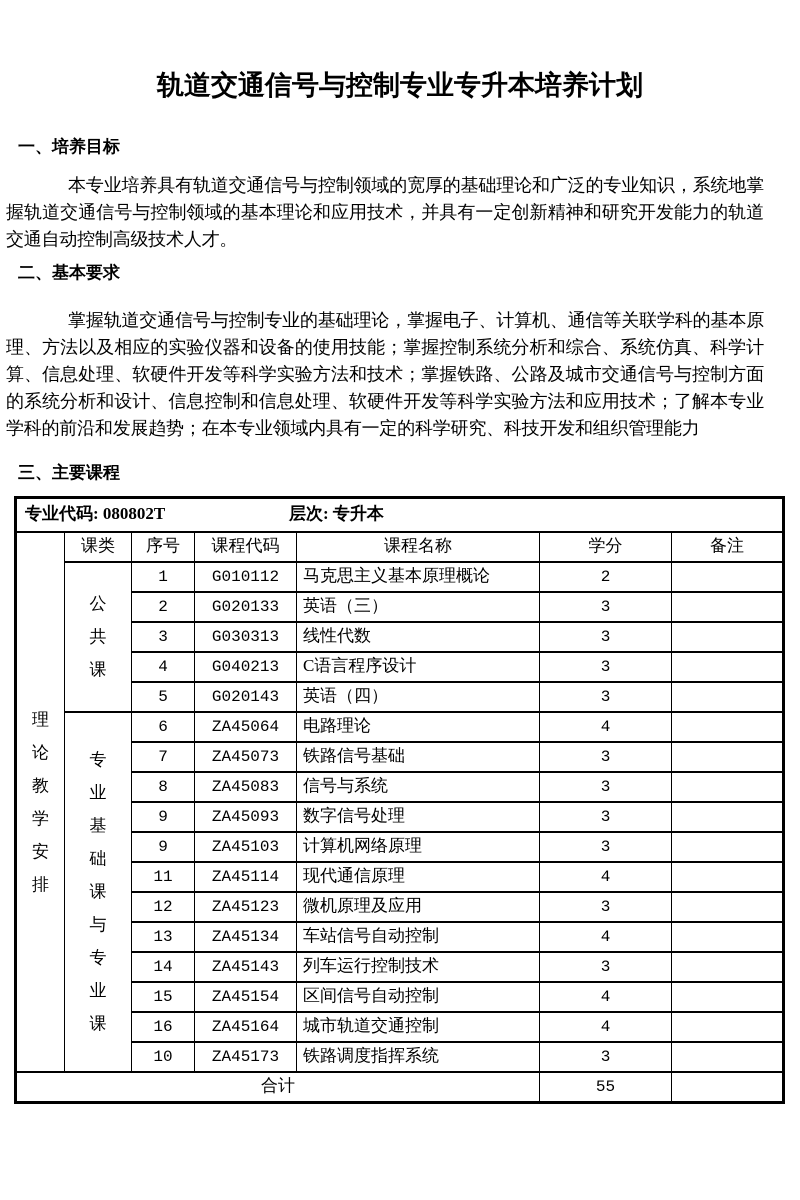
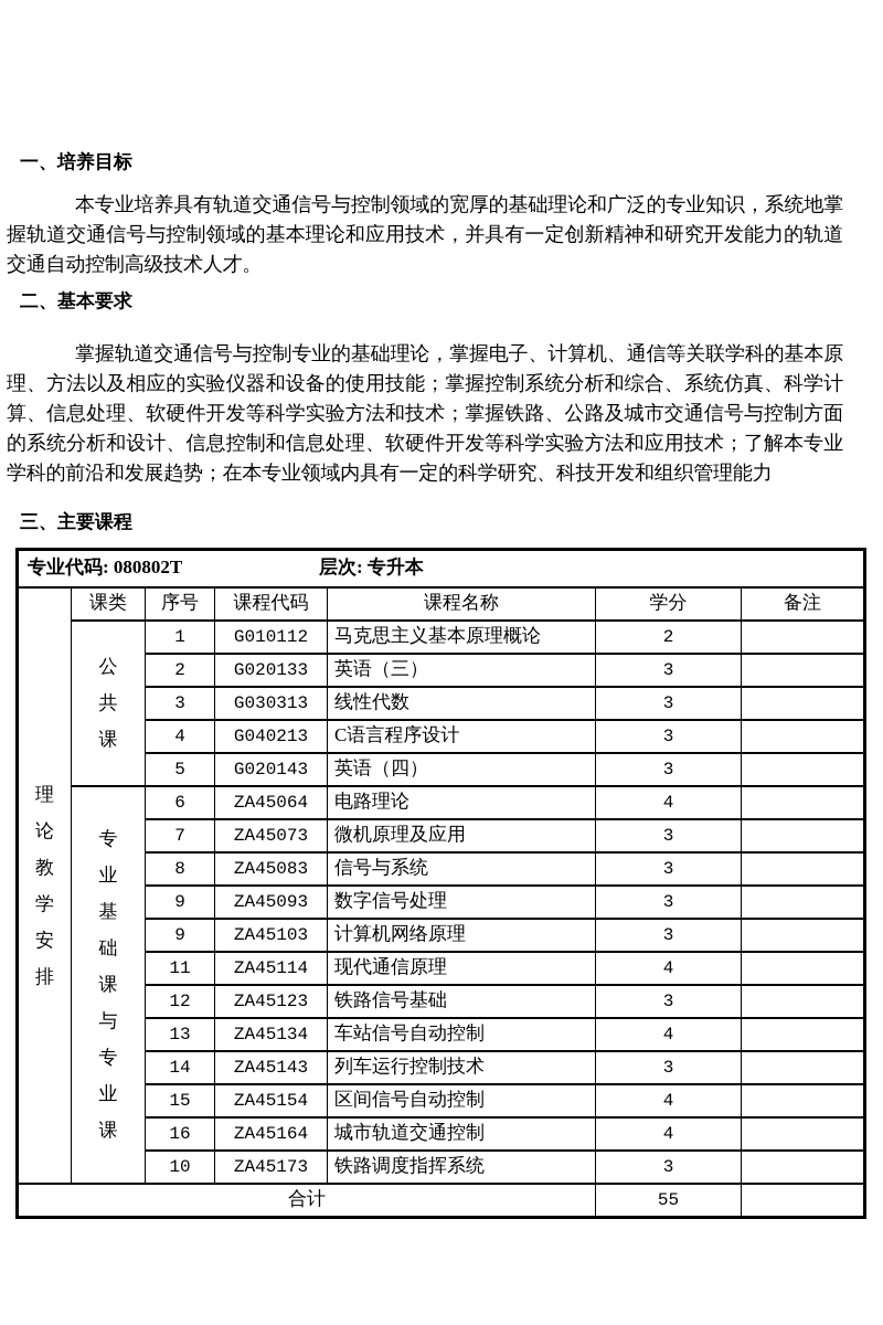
- 轨道交通信号与控制专业专升本培养计划
  一、培养目标
  本专业培养具有轨道交通信号与控制领域的宽厚的基础理论和广泛的专业知识，系统地掌握轨道交通信号与控制领域的基本理论和应用技术，并具有一定创新精神和研究开发能力的轨道交通自动控制高级技术人才。
  二、基本要求
  掌握轨道交通信号与控制专业的基础理论，掌握电子、计算机、通信等关联学科的基本原理、方法以及相应的实验仪器和设备的使用技能；掌握控制系统分析和综合、系统仿真、科学计算、信息处理、软硬件开发等科学实验方法和技术；掌握铁路、公路及城市交通信号与控制方面的系统分析和设计、信息控制和信息处理、软硬件开发等科学实验方法和应用技术；了解本专业学科的前沿和发展趋势；在本专业领域内具有一定的科学研究、科技开发和组织管理能力
  三、主要课程
  专业代码: 080802T 层次: 专升本
  理论教学安排	课类	序号	课程代码	课程名称	学分	备注
  公共课	1	G010112	马克思主义基本原理概论	2
  2	G020133	英语（三）	3
  3	G030313	线性代数	3
  4	G040213	C语言程序设计	3
  5	G020143	英语（四）	3
  专业基础课与专业课	6	ZA45064	电路理论	4
- 7	ZA45073	铁路信号基础	3
+ 7	ZA45073	微机原理及应用	3
  8	ZA45083	信号与系统	3
  9	ZA45093	数字信号处理	3
  9	ZA45103	计算机网络原理	3
  11	ZA45114	现代通信原理	4
- 12	ZA45123	微机原理及应用	3
+ 12	ZA45123	铁路信号基础	3
  13	ZA45134	车站信号自动控制	4
  14	ZA45143	列车运行控制技术	3
  15	ZA45154	区间信号自动控制	4
  16	ZA45164	城市轨道交通控制	4
  10	ZA45173	铁路调度指挥系统	3
  合计	55
